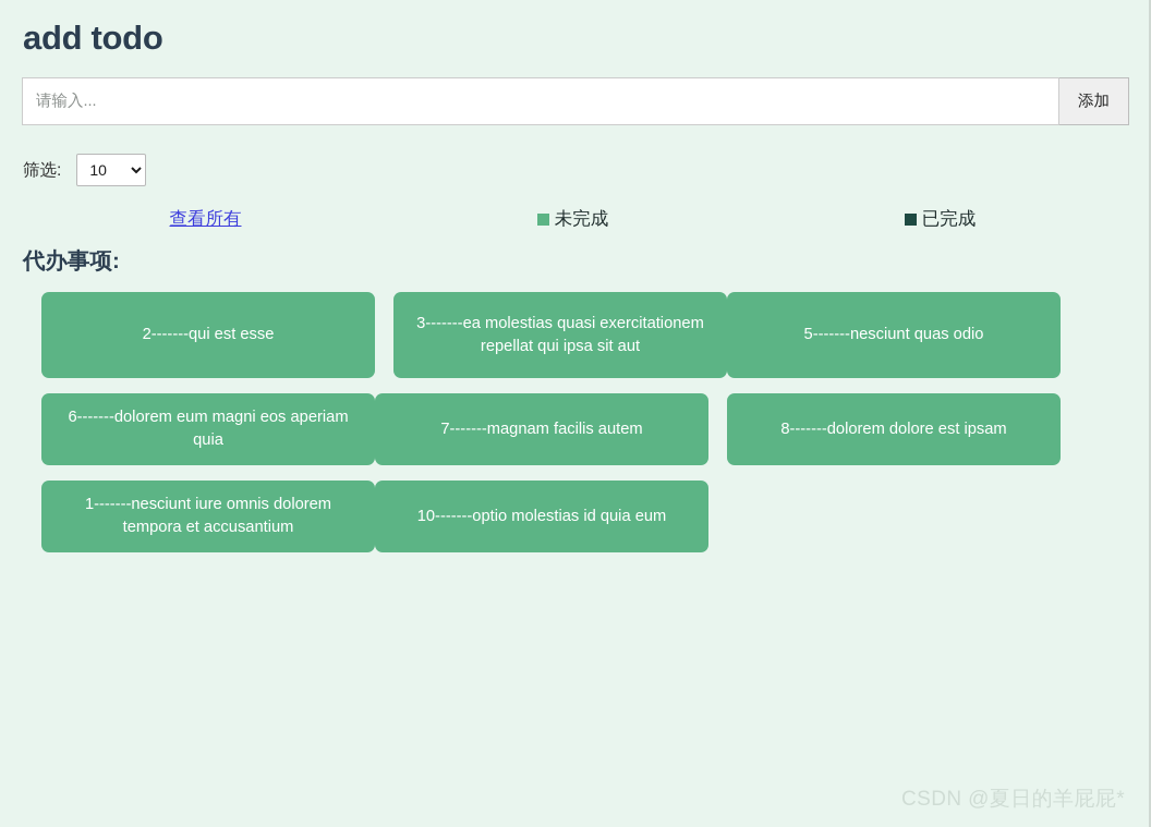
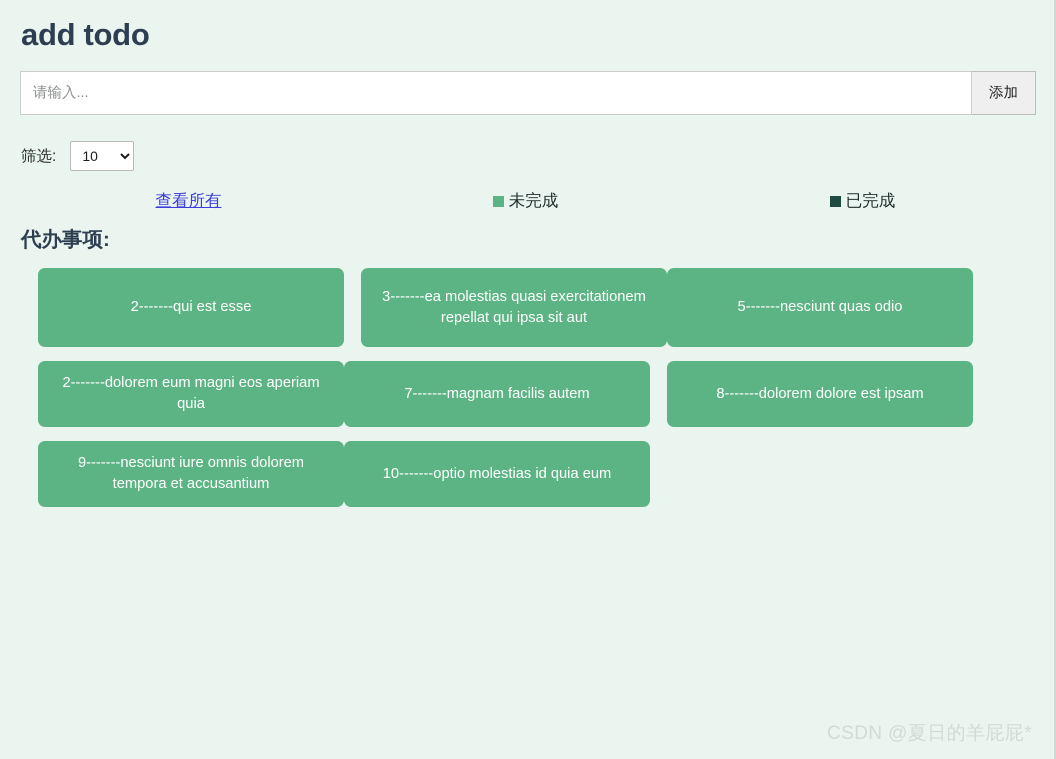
  add todo
  请输入...
  添加
  筛选:
  10
  查看所有
  未完成
  已完成
  代办事项:
  2-------qui est esse
  3-------ea molestias quasi exercitationem repellat qui ipsa sit aut
  5-------nesciunt quas odio
- 6-------dolorem eum magni eos aperiam quia
+ 2-------dolorem eum magni eos aperiam quia
  7-------magnam facilis autem
  8-------dolorem dolore est ipsam
- 1-------nesciunt iure omnis dolorem tempora et accusantium
+ 9-------nesciunt iure omnis dolorem tempora et accusantium
  10-------optio molestias id quia eum
  CSDN @夏日的羊屁屁*
